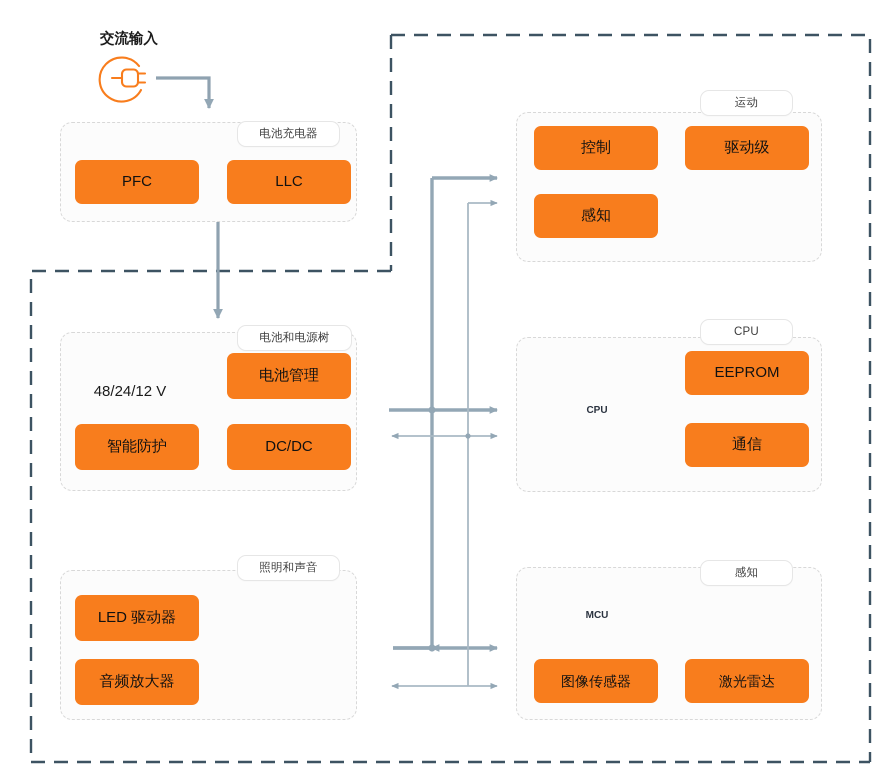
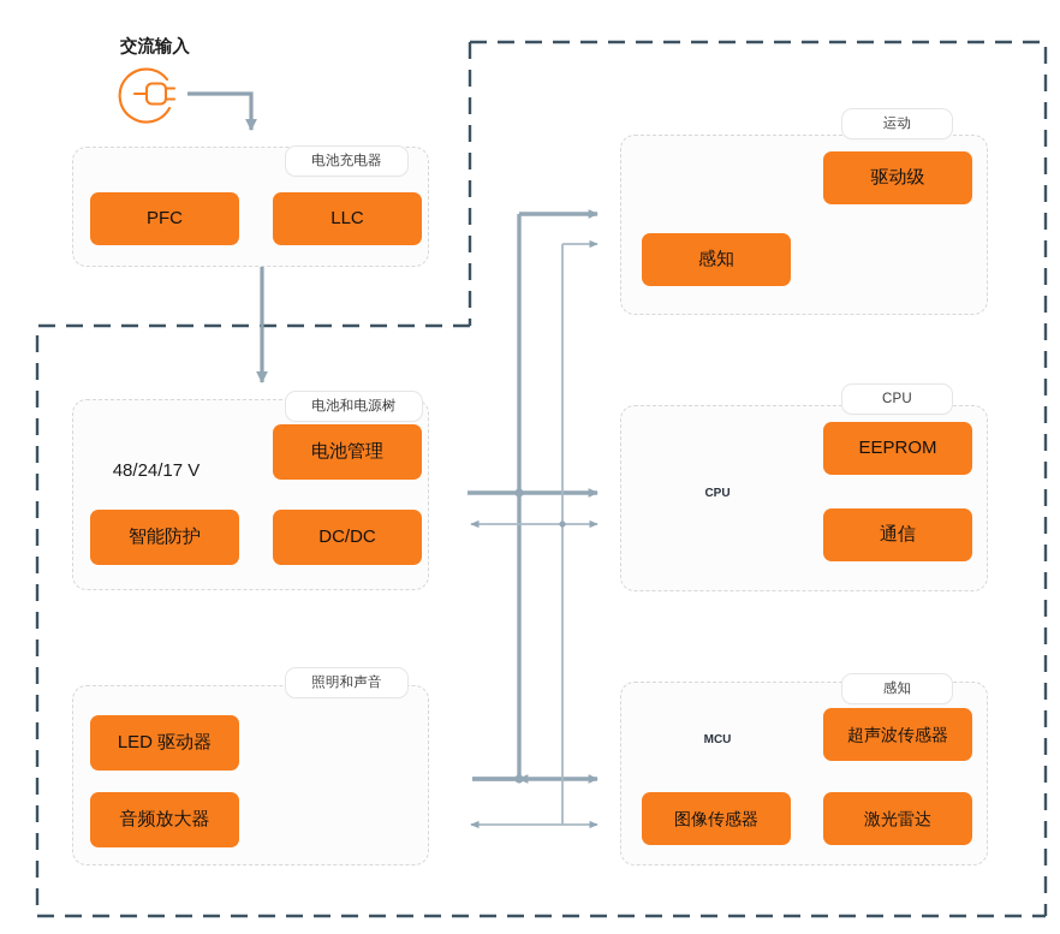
  交流输入
  电池充电器
  PFC
  LLC
  电池和电源树
- 48/24/12 V
+ 48/24/17 V
  电池管理
  智能防护
  DC/DC
  照明和声音
  LED 驱动器
  音频放大器
  运动
- 控制
  驱动级
  感知
  CPU
  EEPROM
  通信
  CPU
  感知
+ 超声波传感器
  图像传感器
  激光雷达
  MCU
